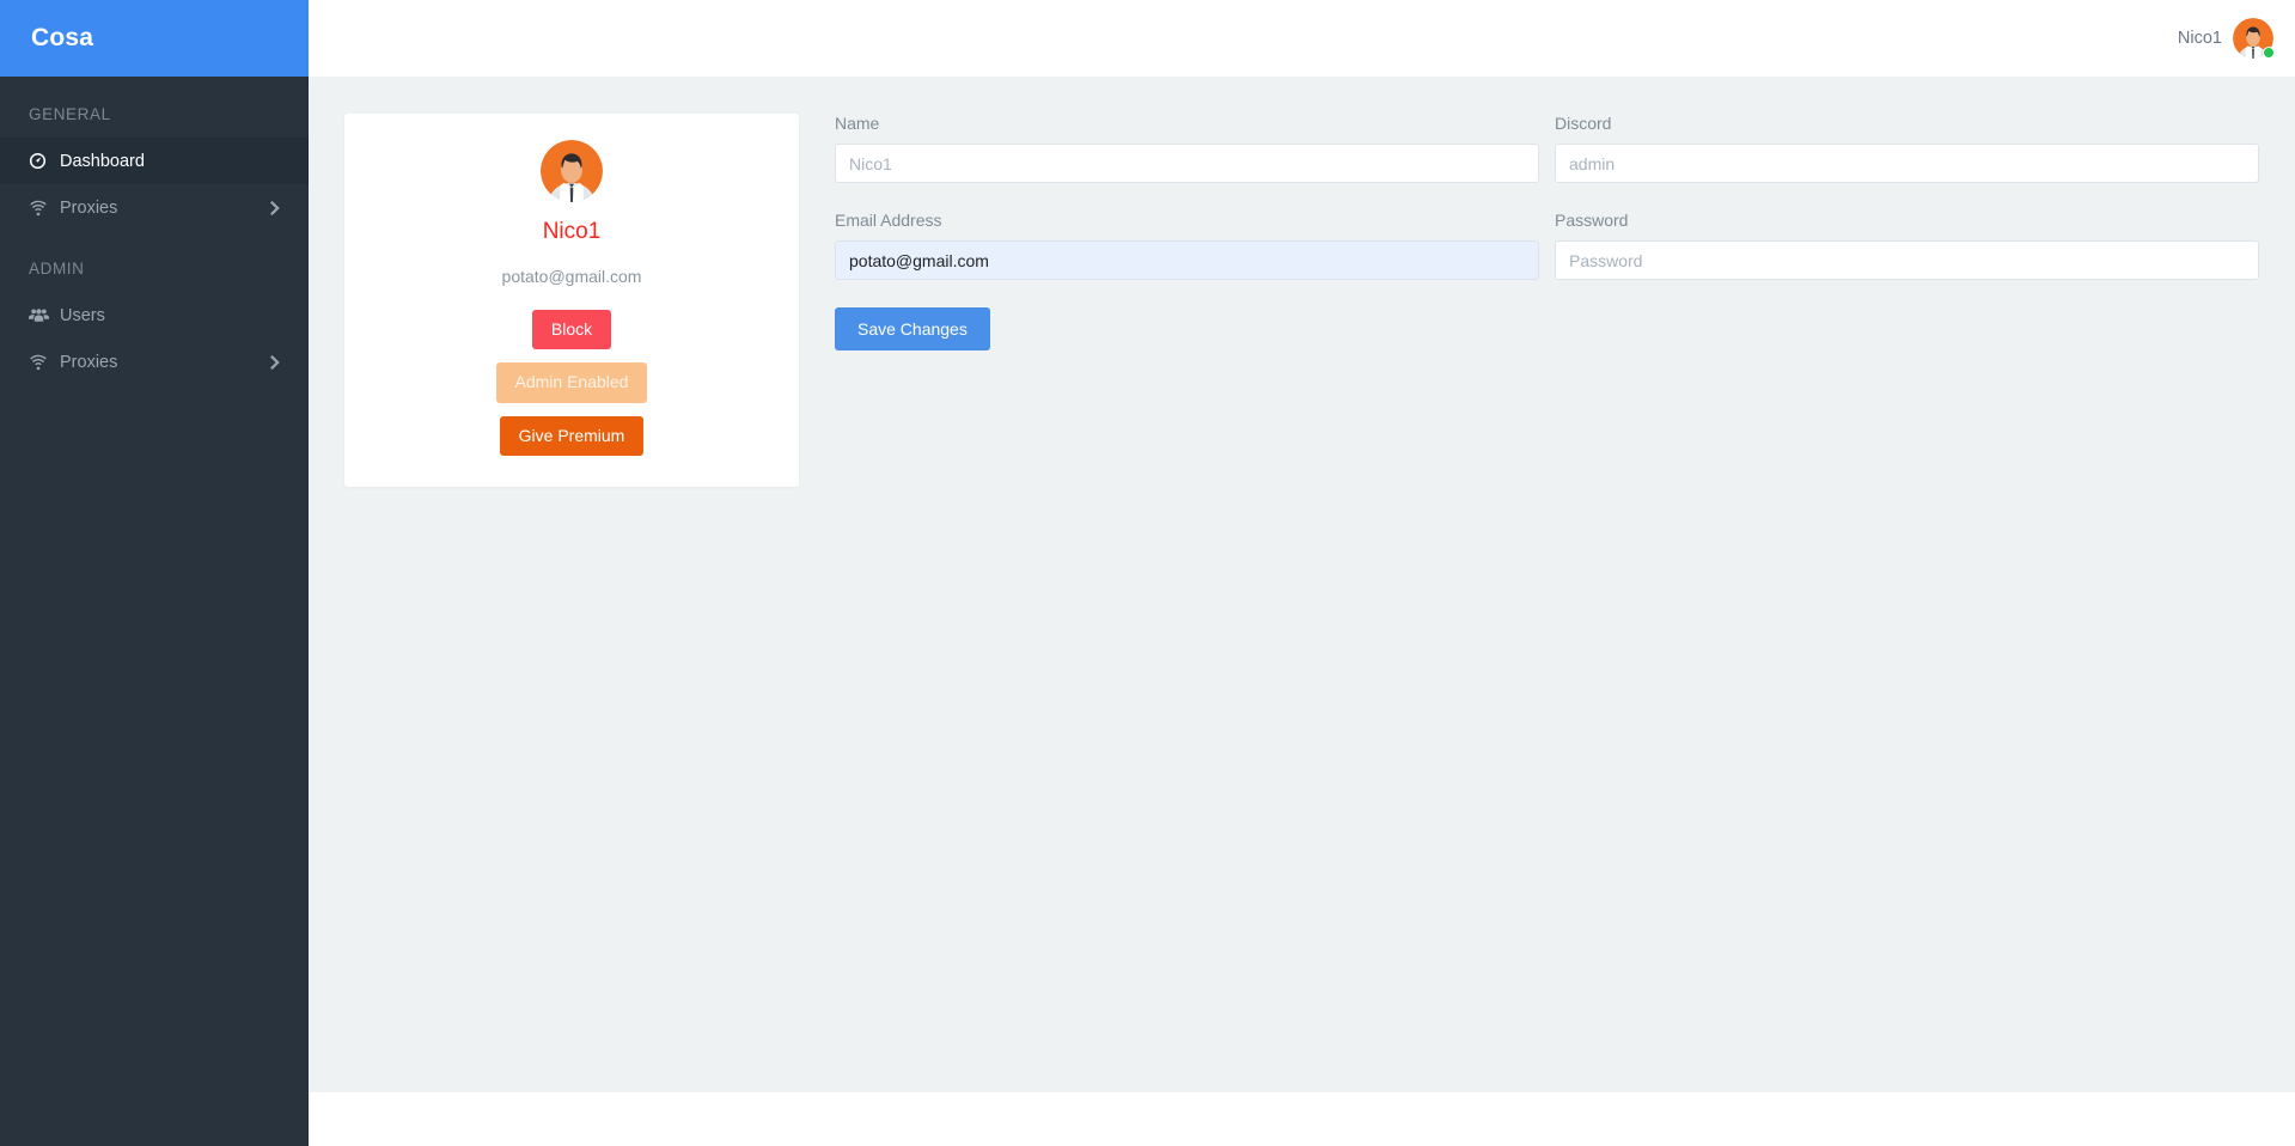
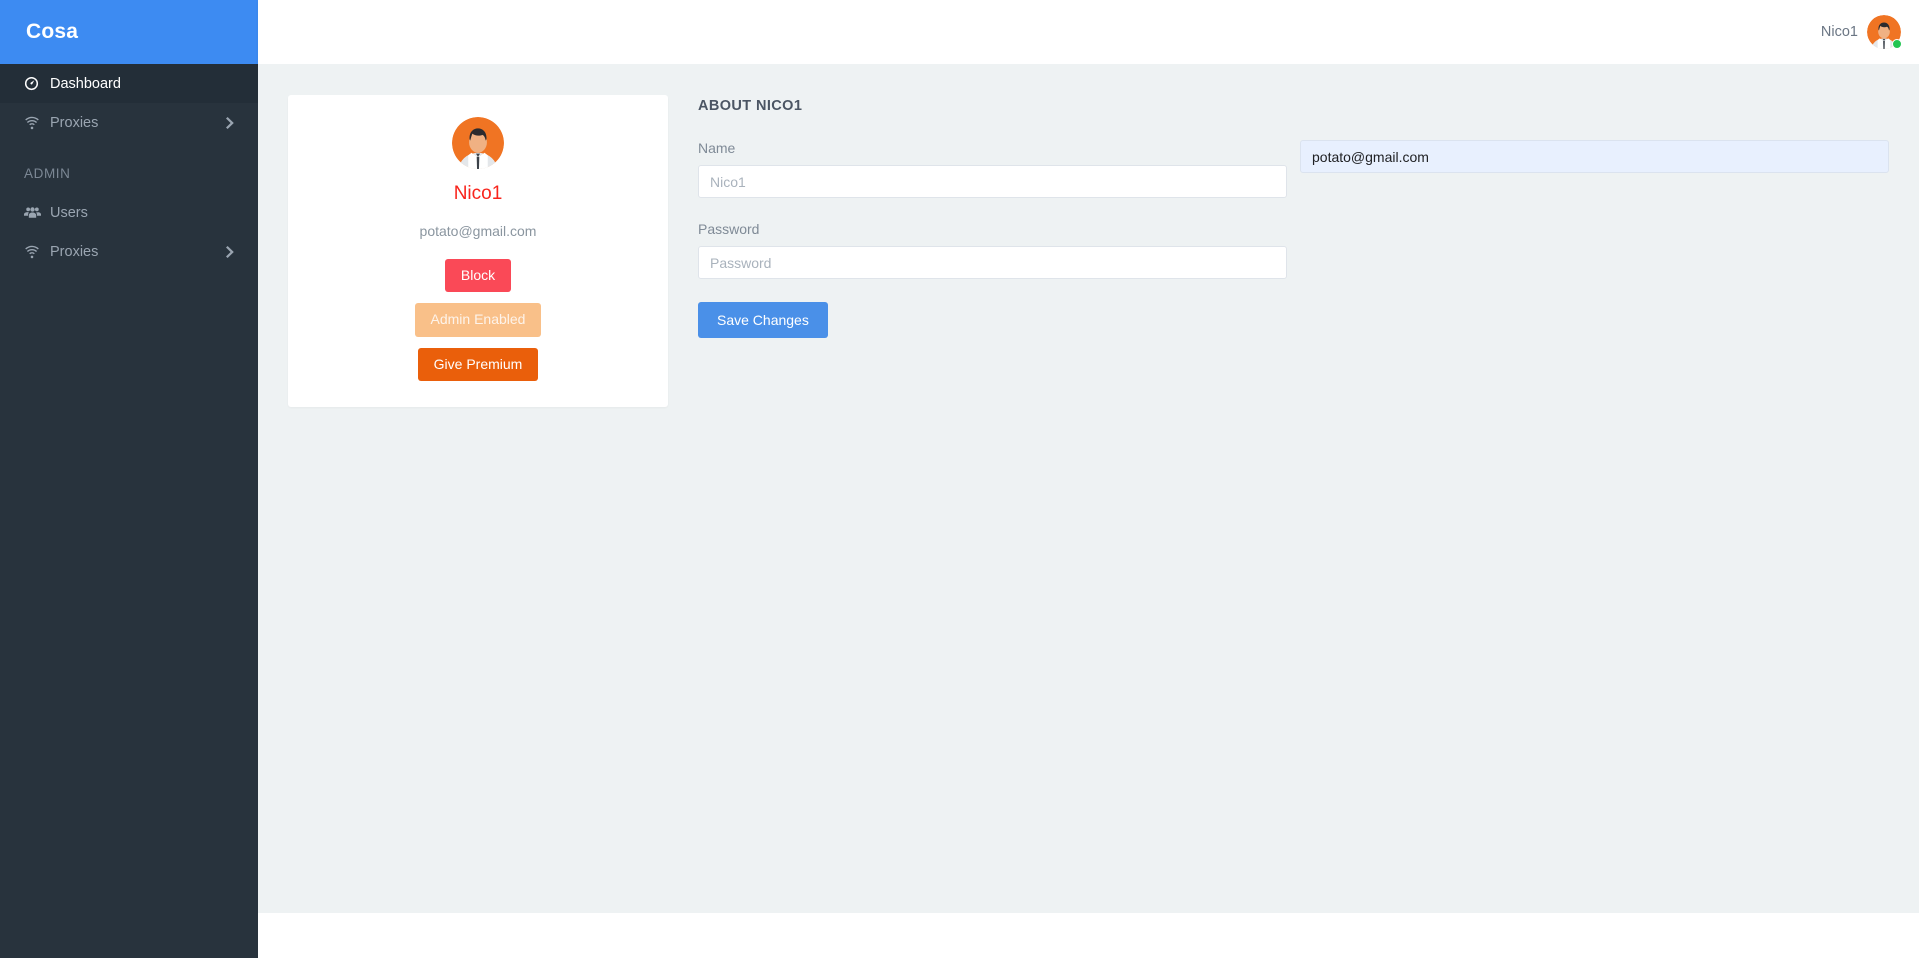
  Cosa
- GENERAL
  Dashboard
  Proxies
  ADMIN
  Users
  Proxies
  Nico1
  Nico1
  potato@gmail.com
  Block
  Admin Enabled
  Give Premium
+ ABOUT NICO1
  Name
  Nico1
- Discord
- admin
- Email Address
  potato@gmail.com
  Password
  Password
  Save Changes
